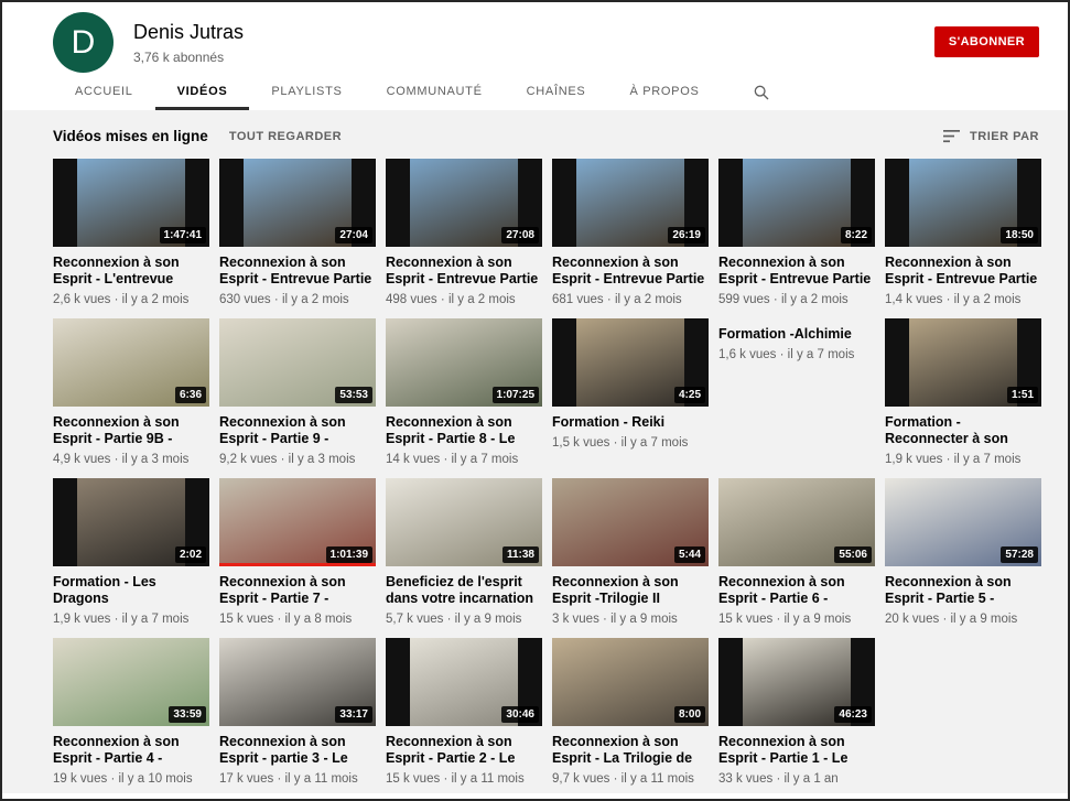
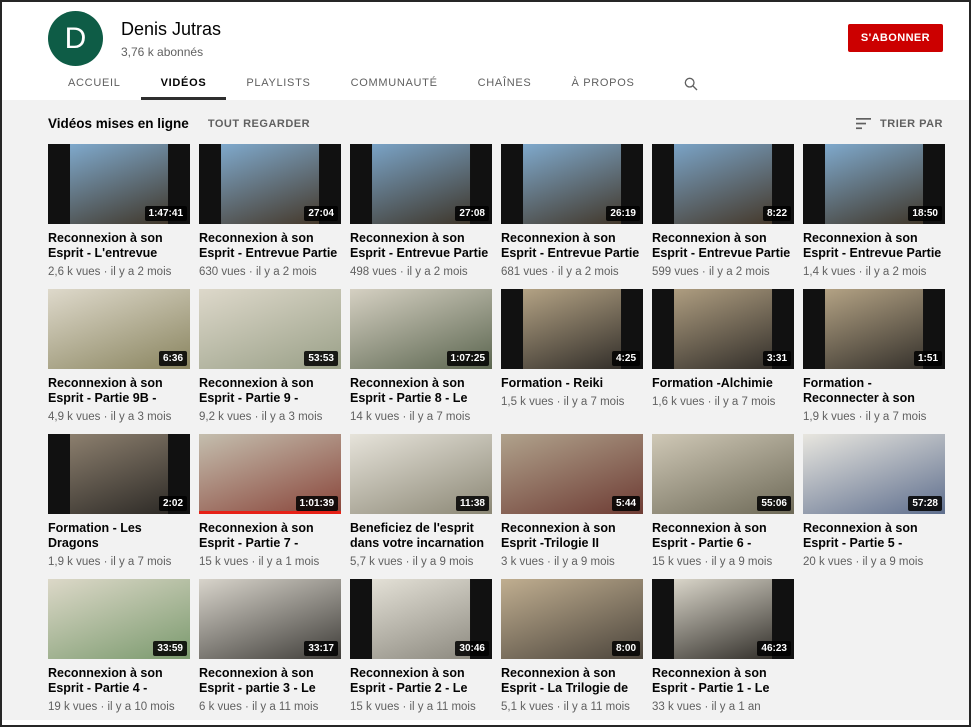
  D
  Denis Jutras
  3,76 k abonnés
  S'ABONNER
  ACCUEIL
  VIDÉOS
  PLAYLISTS
  COMMUNAUTÉ
  CHAÎNES
  À PROPOS
  Vidéos mises en ligne
  TOUT REGARDER
  TRIER PAR
  1:47:41
  Reconnexion à son Esprit - L'entrevue
  2,6 k vues · il y a 2 mois
  27:04
  Reconnexion à son Esprit - Entrevue Partie
  630 vues · il y a 2 mois
  27:08
  Reconnexion à son Esprit - Entrevue Partie
  498 vues · il y a 2 mois
  26:19
  Reconnexion à son Esprit - Entrevue Partie
  681 vues · il y a 2 mois
  8:22
  Reconnexion à son Esprit - Entrevue Partie
  599 vues · il y a 2 mois
  18:50
  Reconnexion à son Esprit - Entrevue Partie
  1,4 k vues · il y a 2 mois
  6:36
  4,9 k vues · il y a 3 mois
  53:53
  9,2 k vues · il y a 3 mois
  1:07:25
  Reconnexion à son Esprit - Partie 8 - Le
  14 k vues · il y a 7 mois
  4:25
  Formation - Reiki
  1,5 k vues · il y a 7 mois
+ 3:31
  Formation -Alchimie
  1,6 k vues · il y a 7 mois
  1:51
  Formation - Reconnecter à son
  1,9 k vues · il y a 7 mois
  2:02
  Formation - Les Dragons
  1,9 k vues · il y a 7 mois
  1:01:39
- 15 k vues · il y a 8 mois
+ 15 k vues · il y a 1 mois
  11:38
  Beneficiez de l'esprit dans votre incarnation
  5,7 k vues · il y a 9 mois
  5:44
  Reconnexion à son Esprit -Trilogie II
  3 k vues · il y a 9 mois
  55:06
  15 k vues · il y a 9 mois
  57:28
  20 k vues · il y a 9 mois
  33:59
  19 k vues · il y a 10 mois
  33:17
  Reconnexion à son Esprit - partie 3 - Le
- 17 k vues · il y a 11 mois
+ 6 k vues · il y a 11 mois
  30:46
  Reconnexion à son Esprit - Partie 2 - Le
  15 k vues · il y a 11 mois
  8:00
  Reconnexion à son Esprit - La Trilogie de
- 9,7 k vues · il y a 11 mois
+ 5,1 k vues · il y a 11 mois
  46:23
  Reconnexion à son Esprit - Partie 1 - Le
  33 k vues · il y a 1 an
